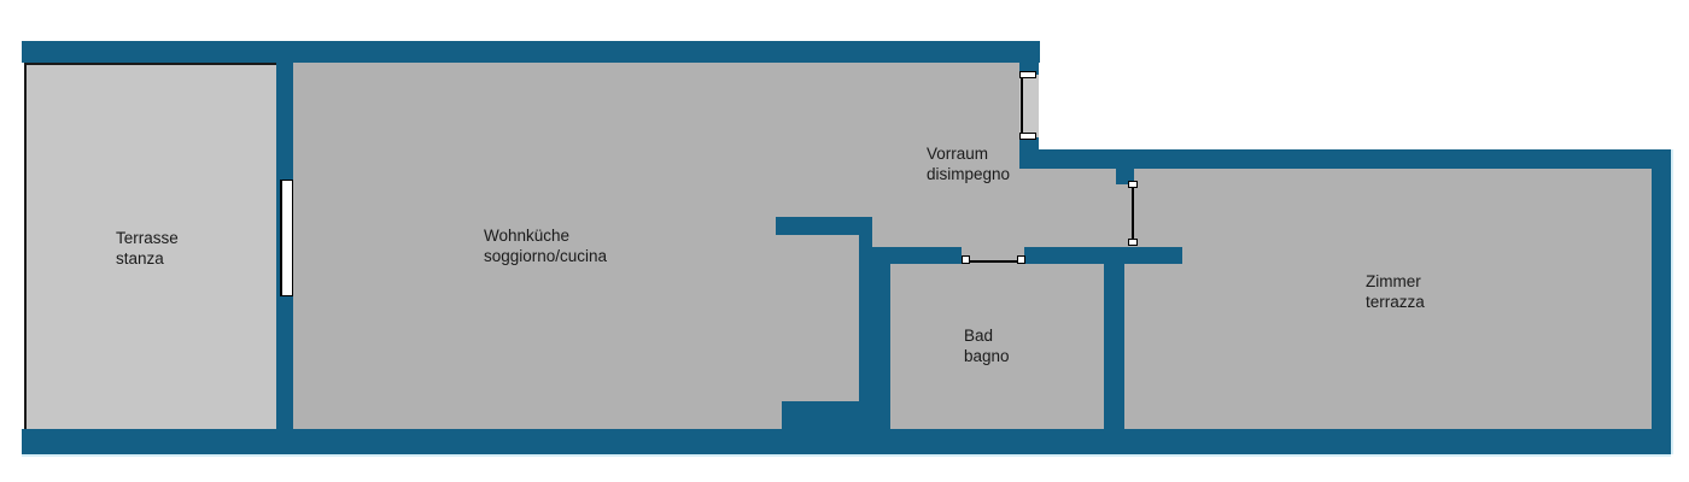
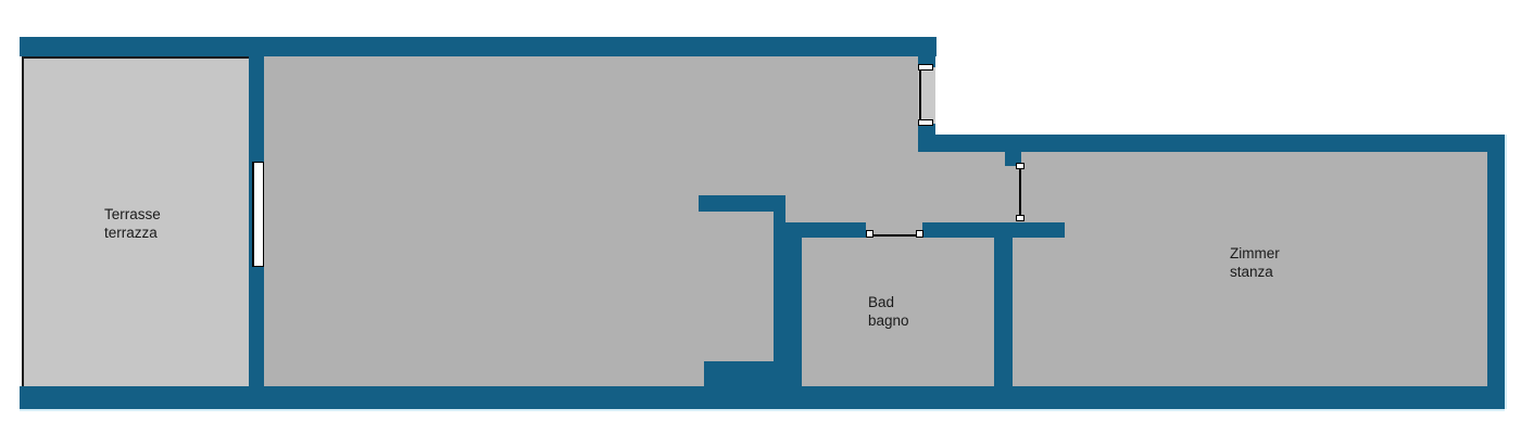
  Terrasse
- stanza
+ terrazza
- Wohnküche
- soggiorno/cucina
- Vorraum
- disimpegno
  Bad
  bagno
  Zimmer
- terrazza
+ stanza
